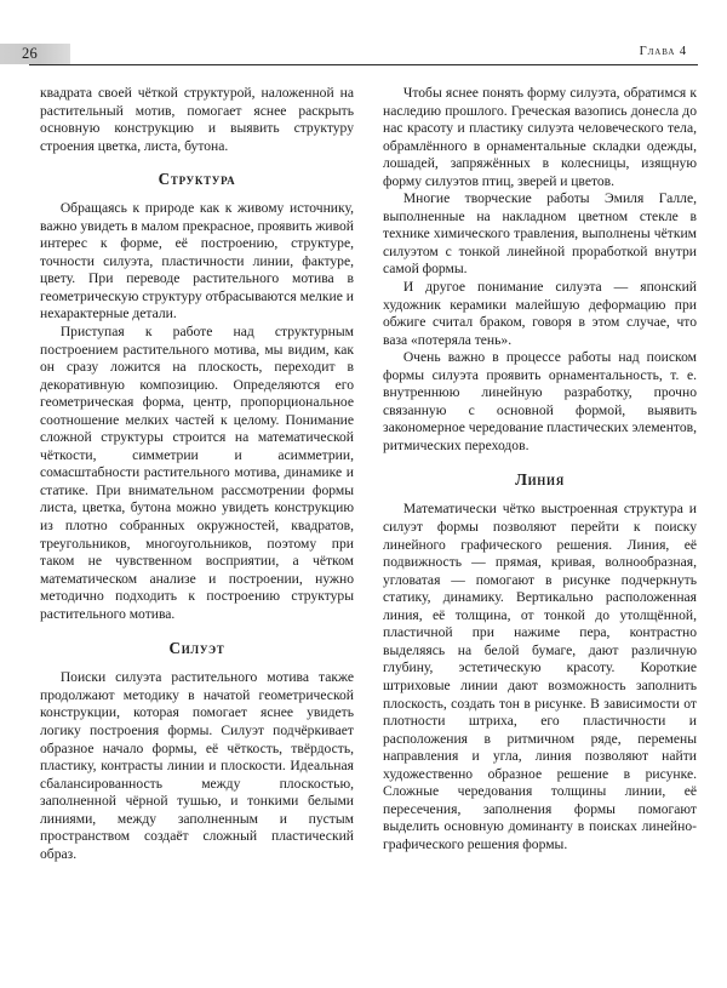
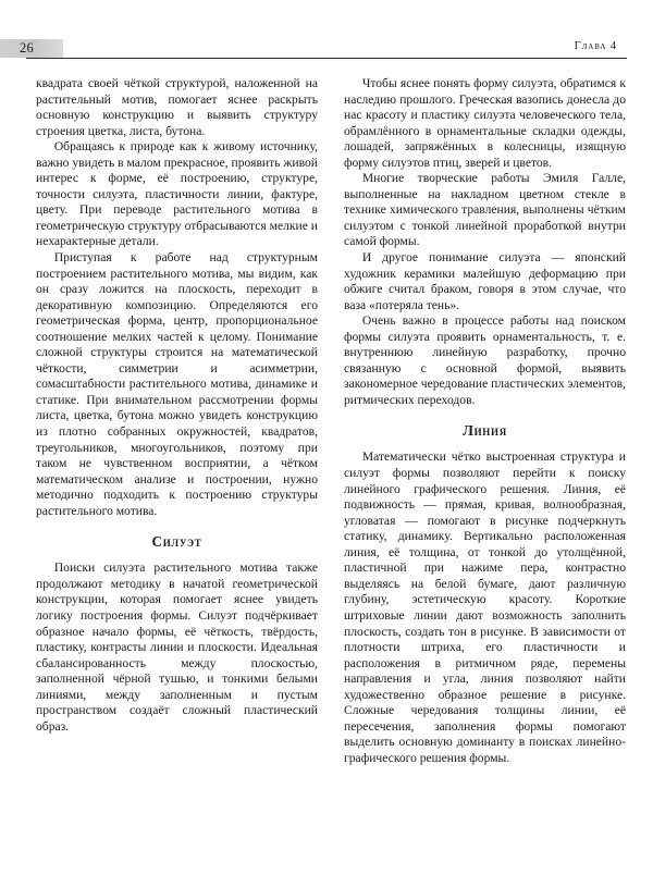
  26
  Глава 4
  квадрата своей чёткой структурой, наложенной на растительный мотив, помогает яснее раскрыть основную конструкцию и выявить структуру строения цветка, листа, бутона.
- Структура
  Обращаясь к природе как к живому источнику, важно увидеть в малом прекрасное, проявить живой интерес к форме, её построению, структуре, точности силуэта, пластичности линии, фактуре, цвету. При переводе растительного мотива в геометрическую структуру отбрасываются мелкие и нехарактерные детали.
  Приступая к работе над структурным построением растительного мотива, мы видим, как он сразу ложится на плоскость, переходит в декоративную композицию. Определяются его геометрическая форма, центр, пропорциональное соотношение мелких частей к целому. Понимание сложной структуры строится на математической чёткости, симметрии и асимметрии, сомасштабности растительного мотива, динамике и статике. При внимательном рассмотрении формы листа, цветка, бутона можно увидеть конструкцию из плотно собранных окружностей, квадратов, треугольников, многоугольников, поэтому при таком не чувственном восприятии, а чётком математическом анализе и построении, нужно методично подходить к построению структуры растительного мотива.
  Силуэт
  Поиски силуэта растительного мотива также продолжают методику в начатой геометрической конструкции, которая помогает яснее увидеть логику построения формы. Силуэт подчёркивает образное начало формы, её чёткость, твёрдость, пластику, контрасты линии и плоскости. Идеальная сбалансированность между плоскостью, заполненной чёрной тушью, и тонкими белыми линиями, между заполненным и пустым пространством создаёт сложный пластический образ.
  Чтобы яснее понять форму силуэта, обратимся к наследию прошлого. Греческая вазопись донесла до нас красоту и пластику силуэта человеческого тела, обрамлённого в орнаментальные складки одежды, лошадей, запряжённых в колесницы, изящную форму силуэтов птиц, зверей и цветов.
  Многие творческие работы Эмиля Галле, выполненные на накладном цветном стекле в технике химического травления, выполнены чётким силуэтом с тонкой линейной проработкой внутри самой формы.
  И другое понимание силуэта — японский художник керамики малейшую деформацию при обжиге считал браком, говоря в этом случае, что ваза «потеряла тень».
  Очень важно в процессе работы над поиском формы силуэта проявить орнаментальность, т. е. внутреннюю линейную разработку, прочно связанную с основной формой, выявить закономерное чередование пластических элементов, ритмических переходов.
  Линия
  Математически чётко выстроенная структура и силуэт формы позволяют перейти к поиску линейного графического решения. Линия, её подвижность — прямая, кривая, волнообразная, угловатая — помогают в рисунке подчеркнуть статику, динамику. Вертикально расположенная линия, её толщина, от тонкой до утолщённой, пластичной при нажиме пера, контрастно выделяясь на белой бумаге, дают различную глубину, эстетическую красоту. Короткие штриховые линии дают возможность заполнить плоскость, создать тон в рисунке. В зависимости от плотности штриха, его пластичности и расположения в ритмичном ряде, перемены направления и угла, линия позволяют найти художественно образное решение в рисунке. Сложные чередования толщины линии, её пересечения, заполнения формы помогают выделить основную доминанту в поисках линейно-графического решения формы.
